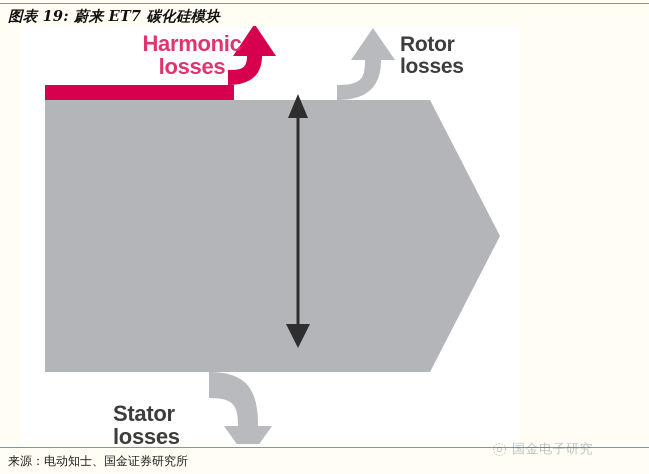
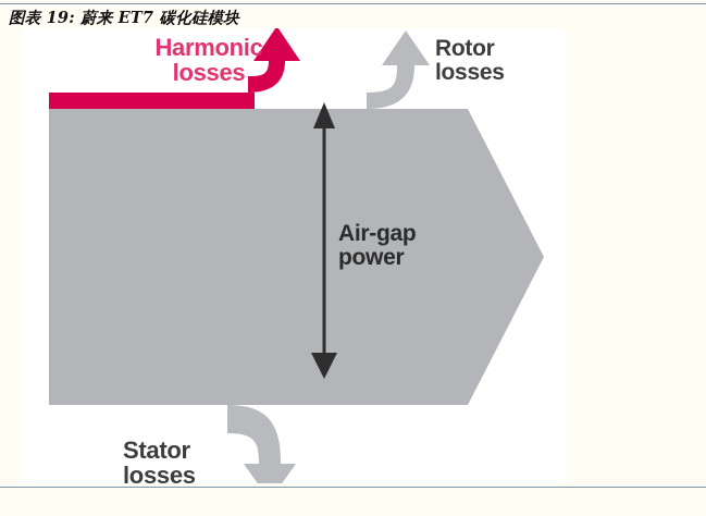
  图表 19: 蔚来 ET7 碳化硅模块
  Harmonic
  losses
  Rotor
  losses
+ Air-gap
+ power
  Stator
  losses
- 来源：电动知士、国金证券研究所
- 国金电子研究
